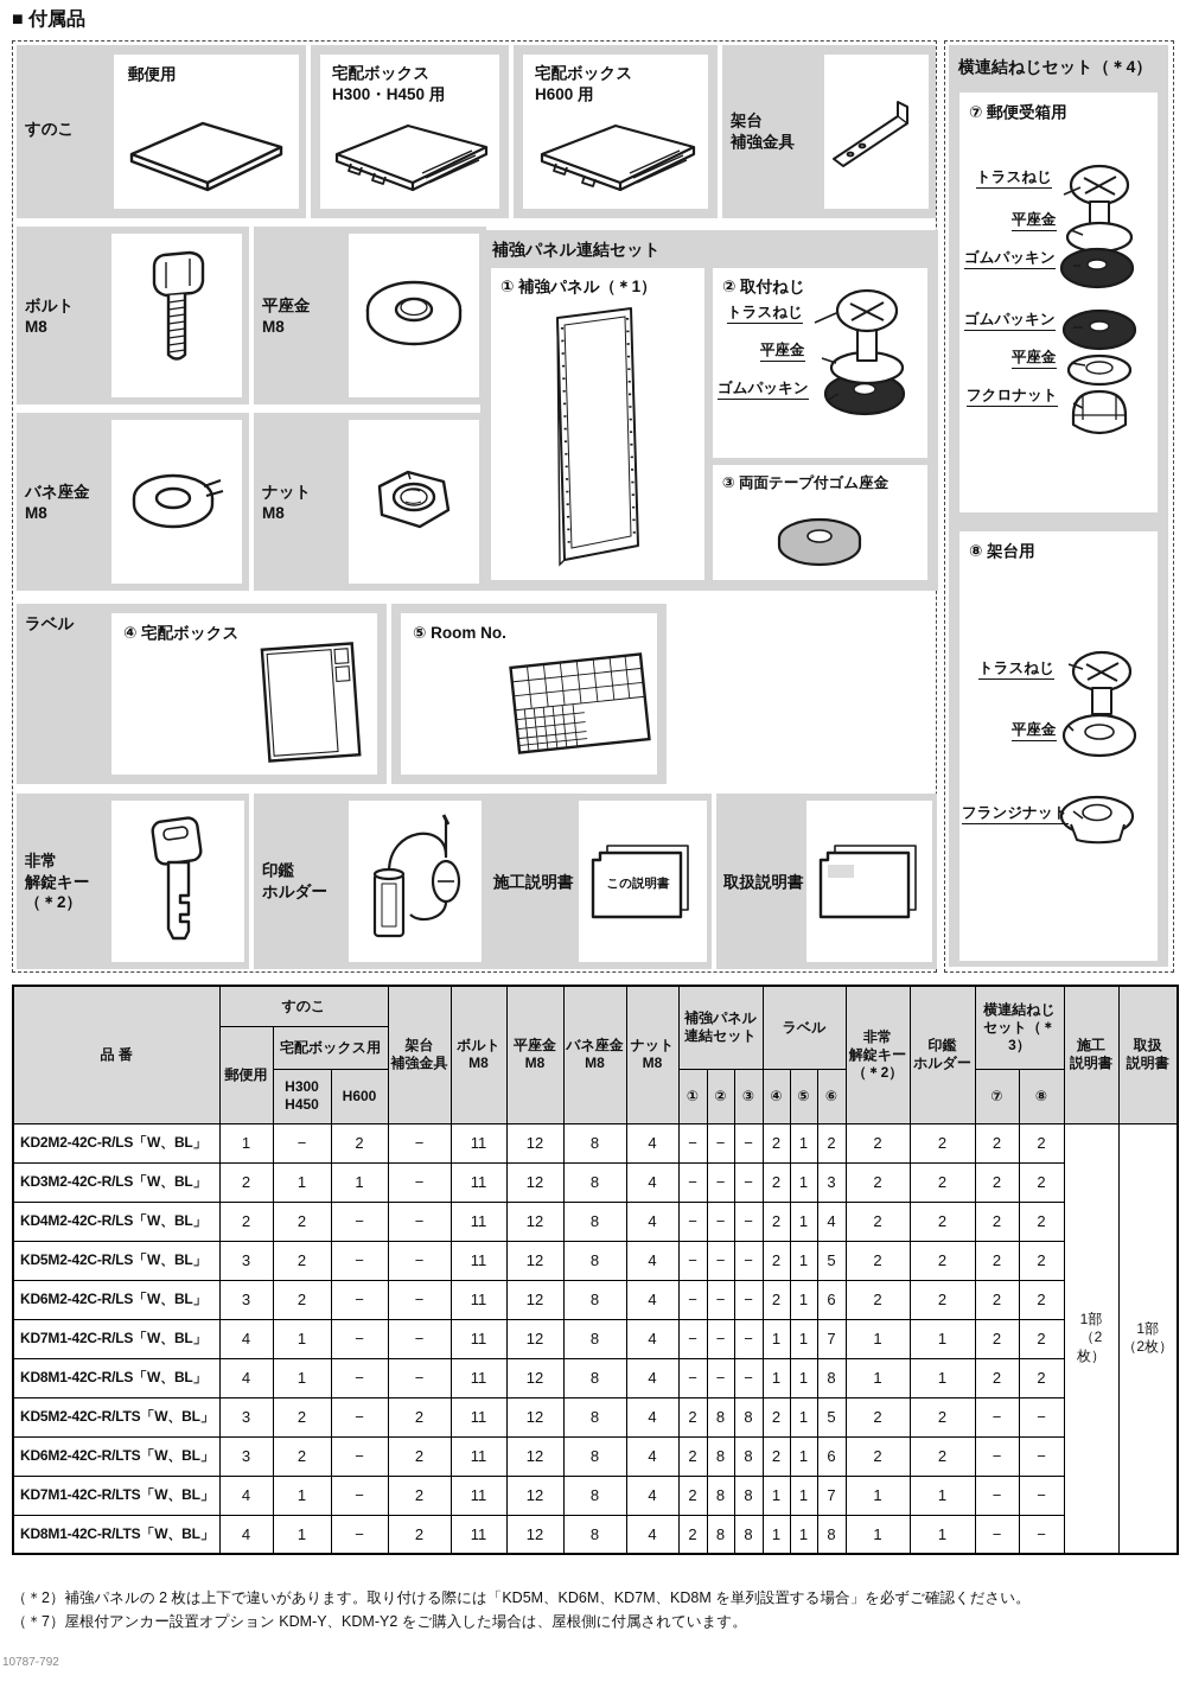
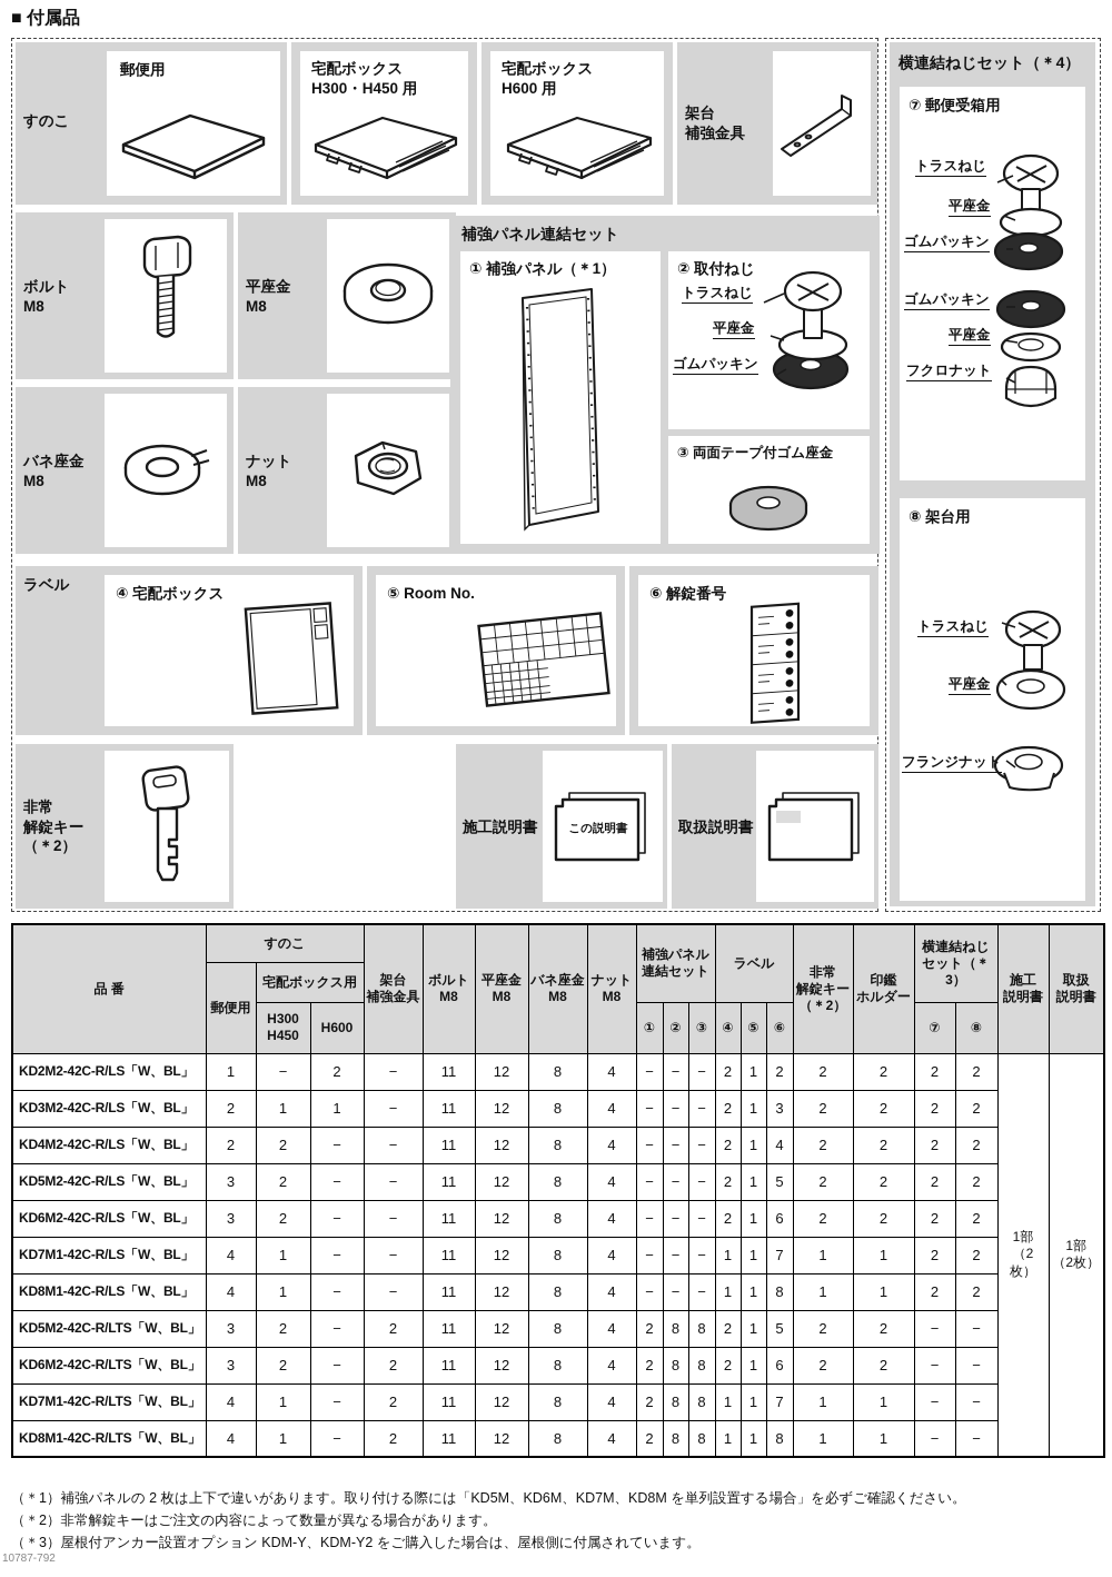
  ■ 付属品
  すのこ
  郵便用
  宅配ボックス
  H300・H450 用
  宅配ボックス
  H600 用
  架台
  補強金具
  ボルト
  M8
  平座金
  M8
  バネ座金
  M8
  ナット
  M8
  補強パネル連結セット
  ① 補強パネル（＊1）
  ② 取付ねじ
  トラスねじ
  平座金
  ゴムパッキン
  ③ 両面テープ付ゴム座金
  ラベル
  ④ 宅配ボックス
  ⑤ Room No.
+ ⑥ 解錠番号
  非常
  解錠キー
  （＊2）
- 印鑑
- ホルダー
  施工説明書
  この説明書
  取扱説明書
  横連結ねじセット（＊4）
  ⑦ 郵便受箱用
  トラスねじ
  平座金
  ゴムパッキン
  ゴムパッキン
  平座金
  フクロナット
  ⑧ 架台用
  トラスねじ
  平座金
  フランジナット
  品 番	すのこ	架台 補強金具	ボルト M8	平座金 M8	バネ座金 M8	ナット M8	補強パネル 連結セット	ラベル	非常 解錠キー （＊2）	印鑑 ホルダー	横連結ねじ セット（＊3）	施工 説明書	取扱 説明書
  郵便用	宅配ボックス用
  H300 H450	H600	①	②	③	④	⑤	⑥	⑦	⑧
  KD2M2-42C-R/LS「W、BL」	1	−	2	−	11	12	8	4	−	−	−	2	1	2	2	2	2	2	1部 （2枚）	1部 （2枚）
  KD3M2-42C-R/LS「W、BL」	2	1	1	−	11	12	8	4	−	−	−	2	1	3	2	2	2	2
  KD4M2-42C-R/LS「W、BL」	2	2	−	−	11	12	8	4	−	−	−	2	1	4	2	2	2	2
  KD5M2-42C-R/LS「W、BL」	3	2	−	−	11	12	8	4	−	−	−	2	1	5	2	2	2	2
  KD6M2-42C-R/LS「W、BL」	3	2	−	−	11	12	8	4	−	−	−	2	1	6	2	2	2	2
  KD7M1-42C-R/LS「W、BL」	4	1	−	−	11	12	8	4	−	−	−	1	1	7	1	1	2	2
  KD8M1-42C-R/LS「W、BL」	4	1	−	−	11	12	8	4	−	−	−	1	1	8	1	1	2	2
  KD5M2-42C-R/LTS「W、BL」	3	2	−	2	11	12	8	4	2	8	8	2	1	5	2	2	−	−
  KD6M2-42C-R/LTS「W、BL」	3	2	−	2	11	12	8	4	2	8	8	2	1	6	2	2	−	−
  KD7M1-42C-R/LTS「W、BL」	4	1	−	2	11	12	8	4	2	8	8	1	1	7	1	1	−	−
  KD8M1-42C-R/LTS「W、BL」	4	1	−	2	11	12	8	4	2	8	8	1	1	8	1	1	−	−
- （＊2）補強パネルの 2 枚は上下で違いがあります。取り付ける際には「KD5M、KD6M、KD7M、KD8M を単列設置する場合」を必ずご確認ください。
+ （＊1）補強パネルの 2 枚は上下で違いがあります。取り付ける際には「KD5M、KD6M、KD7M、KD8M を単列設置する場合」を必ずご確認ください。
+ （＊2）非常解錠キーはご注文の内容によって数量が異なる場合があります。
- （＊7）屋根付アンカー設置オプション KDM-Y、KDM-Y2 をご購入した場合は、屋根側に付属されています。
+ （＊3）屋根付アンカー設置オプション KDM-Y、KDM-Y2 をご購入した場合は、屋根側に付属されています。
  10787-792
